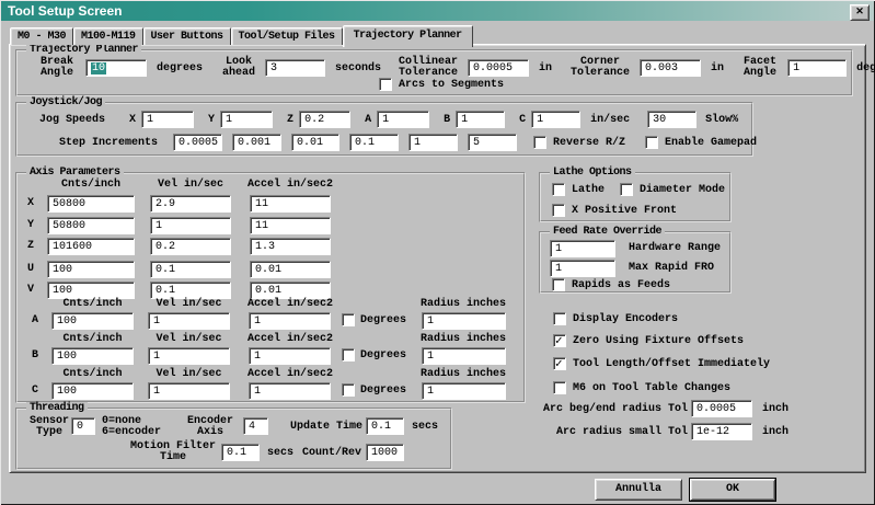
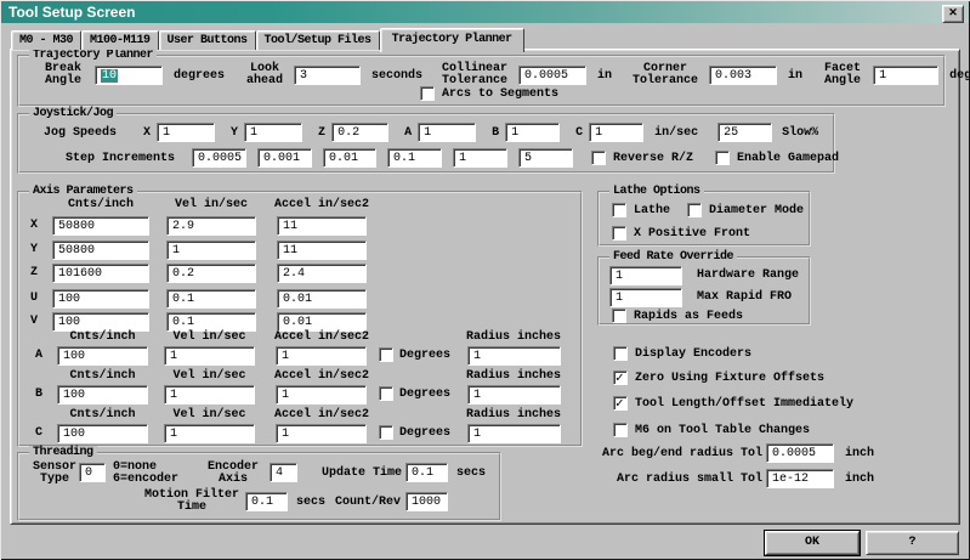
  Tool Setup Screen
  ✕
  M0 - M30
  M100-M119
  User Buttons
  Tool/Setup Files
  Trajectory Planner
  Trajectory Planner
  Break
  Angle
  10
  degrees
  Look
  ahead
  3
  seconds
  Collinear
  Tolerance
  0.0005
  in
  Corner
  Tolerance
  0.003
  in
  Facet
  Angle
  1
  Arcs to Segments
  Joystick/Jog
  Jog Speeds
  X
  1
  Y
  1
  Z
  0.2
  A
  1
  B
  1
  C
  1
  in/sec
- 30
+ 25
  Slow%
  Step Increments
  0.0005
  0.001
  0.01
  0.1
  1
  5
  Reverse R/Z
  Enable Gamepad
  Axis Parameters
  Cnts/inch
  Vel in/sec
  Accel in/sec2
  X
  50800
  2.9
  11
  Y
  50800
  1
  11
  Z
  101600
  0.2
- 1.3
+ 2.4
  U
  100
  0.1
  0.01
  V
  100
  0.1
  0.01
  Cnts/inch
  Vel in/sec
  Accel in/sec2
  Radius inches
  A
  100
  1
  1
  Degrees
  1
  Cnts/inch
  Vel in/sec
  Accel in/sec2
  Radius inches
  B
  100
  1
  1
  Degrees
  1
  Cnts/inch
  Vel in/sec
  Accel in/sec2
  Radius inches
  C
  100
  1
  1
  Degrees
  1
  Lathe Options
  Lathe
  Diameter Mode
  X Positive Front
  Feed Rate Override
  1
  Hardware Range
  1
  Max Rapid FRO
  Rapids as Feeds
  Display Encoders
  Zero Using Fixture Offsets
  Tool Length/Offset Immediately
  M6 on Tool Table Changes
  Arc beg/end radius Tol
  0.0005
  inch
  Arc radius small Tol
  1e-12
  inch
  Threading
  Sensor
  Type
  0
  0=none
  6=encoder
  Encoder
  Axis
  4
  Update Time
  0.1
  secs
  Motion Filter
  Time
  0.1
  secs
  Count/Rev
  1000
- Annulla
  OK
+ ?
